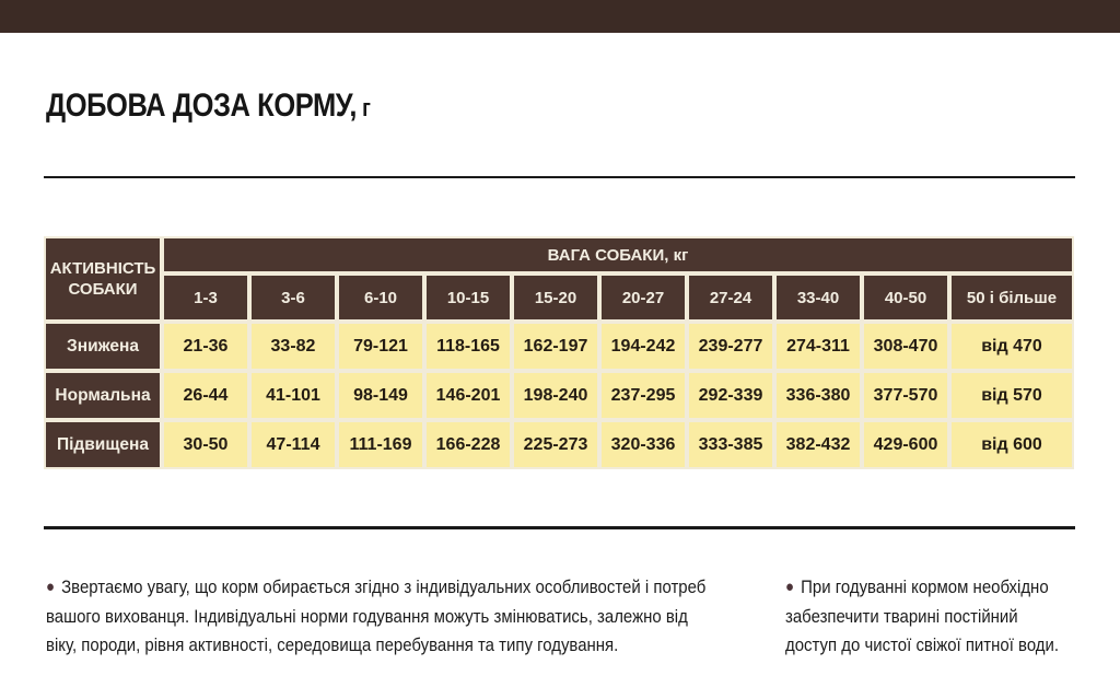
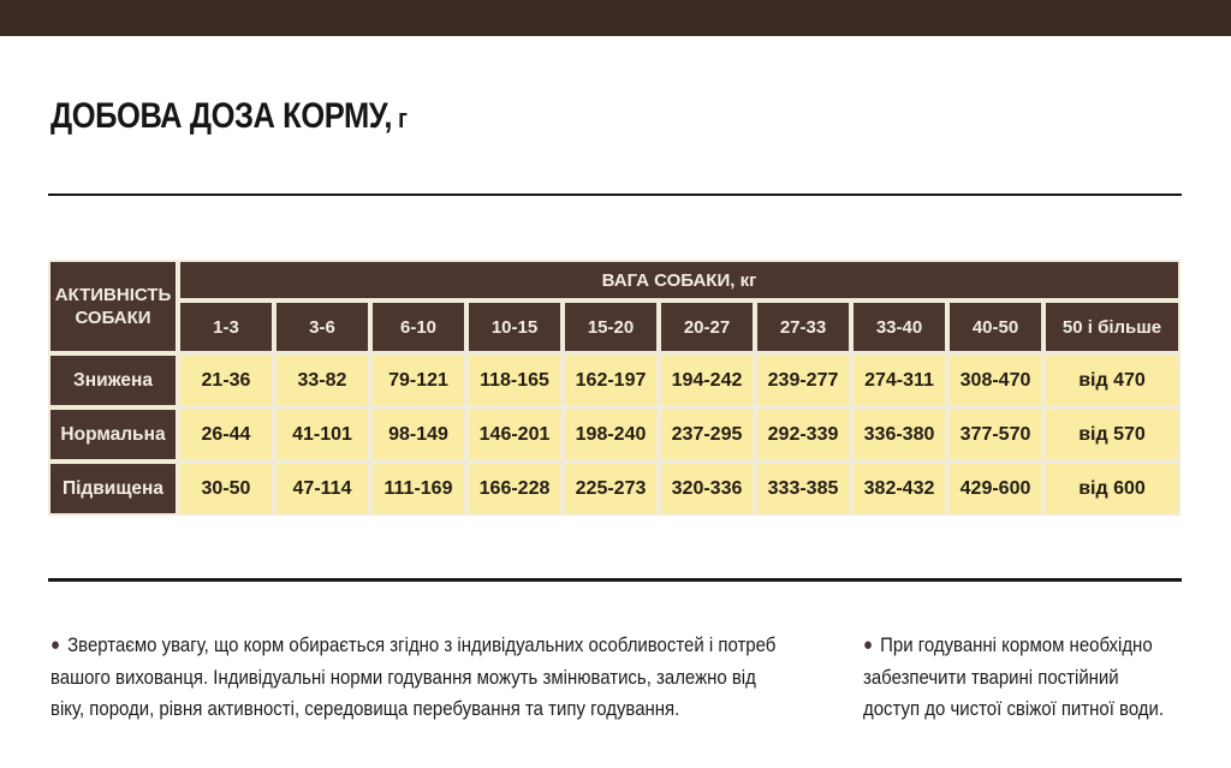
  ДОБОВА ДОЗА КОРМУ, г
  АКТИВНІСТЬ
  СОБАКИ
  ВАГА СОБАКИ, кг
  1-3
  3-6
  6-10
  10-15
  15-20
  20-27
- 27-24
+ 27-33
  33-40
  40-50
  50 і більше
  Знижена
  21-36
  33-82
  79-121
  118-165
  162-197
  194-242
  239-277
  274-311
  308-470
  від 470
  Нормальна
  26-44
  41-101
  98-149
  146-201
  198-240
  237-295
  292-339
  336-380
  377-570
  від 570
  Підвищена
  30-50
  47-114
  111-169
  166-228
  225-273
  320-336
  333-385
  382-432
  429-600
  від 600
  ● Звертаємо увагу, що корм обирається згідно з індивідуальних особливостей і потреб
  вашого вихованця. Індивідуальні норми годування можуть змінюватись, залежно від
  віку, породи, рівня активності, середовища перебування та типу годування.
  ● При годуванні кормом необхідно
  забезпечити тварині постійний
  доступ до чистої свіжої питної води.
